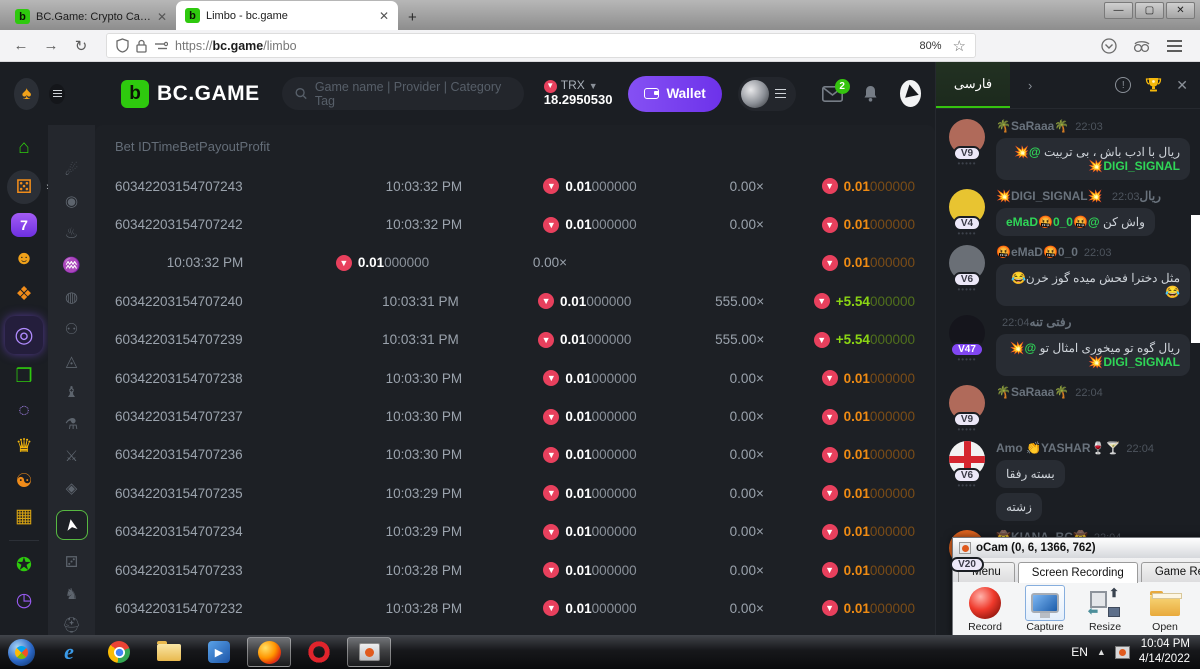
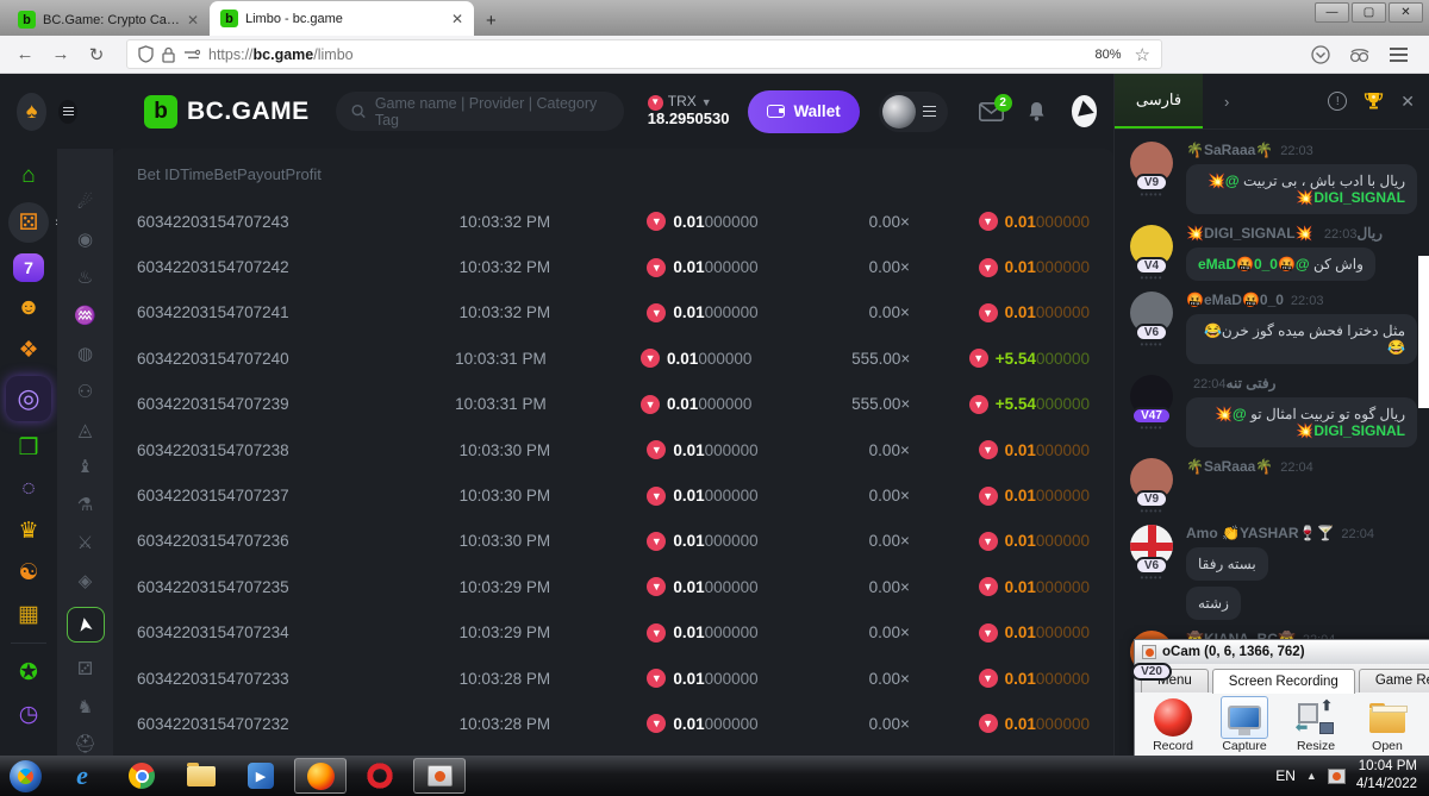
  b
  BC.Game: Crypto Casin
  ✕
  b
  Limbo - bc.game
  ✕
  +
  —
  ▢
  ✕
  ←
  →
  ↻
  https://bc.game/limbo
  80%
  ☆
  ♠
  b
  BC.GAME
  Game name | Provider | Category Tag
  ▼
  TRX
  ▼
  18.2950530
  Wallet
  2
  ⌂
  ⚄
  7
  ☻
  ❖
  ◎
  ❒
  ◌
  ♛
  ☯
  ▦
  ✪
  ◷
  ☄
  ◉
  ♨
  ♒
  ◍
  ⚇
  ◬
  ♝
  ⚗
  ⚔
  ◈
  ⚂
  ♞
  ⛑
  Bet ID
  Time
  Bet
  Payout
  Profit
  60342203154707243
  10:03:32 PM
  ▼
  0.01000000
  0.00×
  ▼
  0.01000000
  60342203154707242
  10:03:32 PM
  ▼
  0.01000000
  0.00×
  ▼
  0.01000000
+ 60342203154707241
  10:03:32 PM
  ▼
  0.01000000
  0.00×
  ▼
  0.01000000
  60342203154707240
  10:03:31 PM
  ▼
  0.01000000
  555.00×
  ▼
  +5.54000000
  60342203154707239
  10:03:31 PM
  ▼
  0.01000000
  555.00×
  ▼
  +5.54000000
  60342203154707238
  10:03:30 PM
  ▼
  0.01000000
  0.00×
  ▼
  0.01000000
  60342203154707237
  10:03:30 PM
  ▼
  0.01000000
  0.00×
  ▼
  0.01000000
  60342203154707236
  10:03:30 PM
  ▼
  0.01000000
  0.00×
  ▼
  0.01000000
  60342203154707235
  10:03:29 PM
  ▼
  0.01000000
  0.00×
  ▼
  0.01000000
  60342203154707234
  10:03:29 PM
  ▼
  0.01000000
  0.00×
  ▼
  0.01000000
  60342203154707233
  10:03:28 PM
  ▼
  0.01000000
  0.00×
  ▼
  0.01000000
  60342203154707232
  10:03:28 PM
  ▼
  0.01000000
  0.00×
  ▼
  0.01000000
  فارسی
  ›
  !
  ✕
  V9
  🌴SaRaaa🌴 22:03
  ریال با ادب باش ، بی تربیت @💥DIGI_SIGNAL💥
  V4
  💥DIGI_SIGNAL💥 ریال22:03
  واش کن @🤬eMaD🤬0_0
  V6
  🤬eMaD🤬0_0 22:03
  مثل دخترا فحش میده گوز خرن😂😂
  V47
  رفتی تنه22:04
- ریال گوه تو میخوری امثال تو @💥DIGI_SIGNAL💥
+ ریال گوه تو تربیت امثال تو @💥DIGI_SIGNAL💥
  V9
  🌴SaRaaa🌴 22:04
  V6
  Amo 👏YASHAR🍷🍸 22:04
  بسته رفقا
  زشته
  V20
  oCam (0, 6, 1366, 762)
  Menu
  Screen Recording
  Record
  Capture
  ⬆
  ⬅
  Resize
  Open
  e
  ▶
  EN
  ▲
  10:04 PM
  4/14/2022
